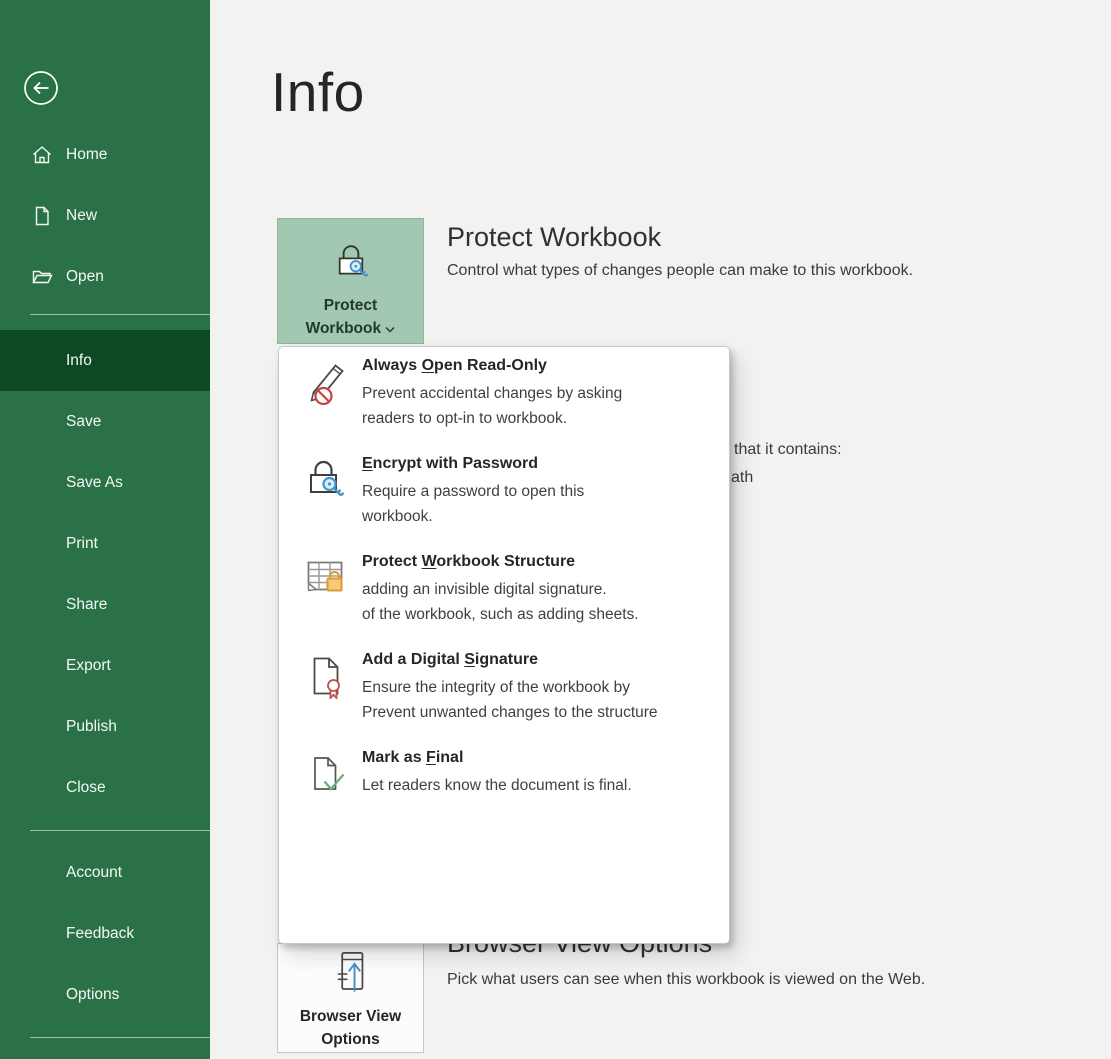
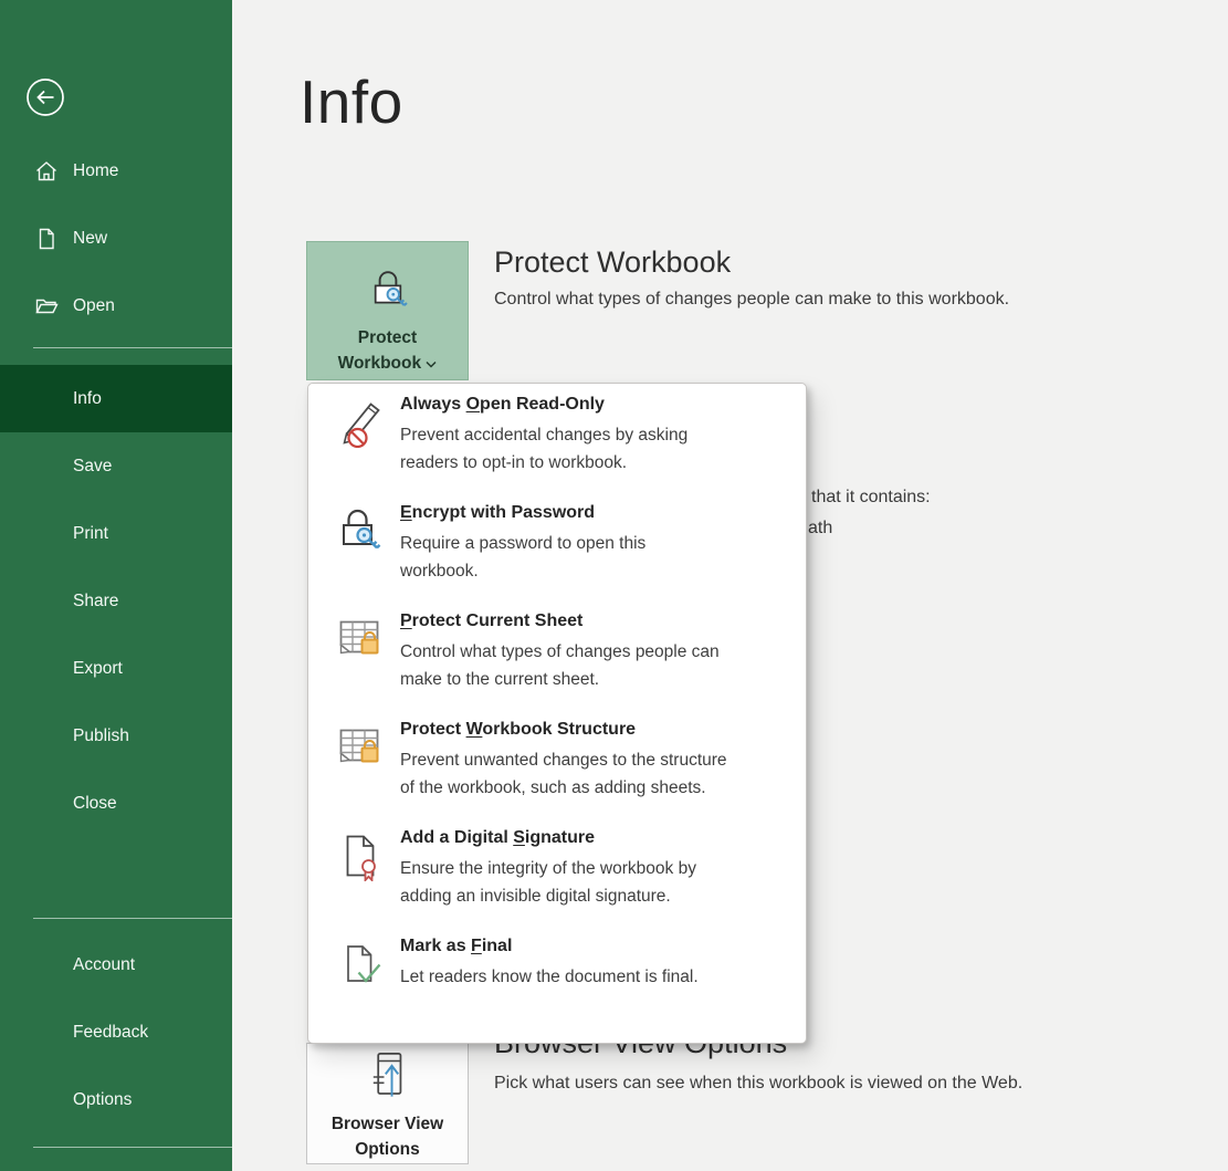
  Home
  New
  Open
  Info
  Save
- Save As
  Print
  Share
  Export
  Publish
  Close
  Account
  Feedback
  Options
  Info
  Protect
  Workbook
  Protect Workbook
  Control what types of changes people can make to this workbook.
  that it contains:
  ath
  Pick what users can see when this workbook is viewed on the Web.
  Browser View
  Options
  Always Open Read-Only
  Prevent accidental changes by asking
  readers to opt-in to workbook.
  Encrypt with Password
  Require a password to open this
  workbook.
+ Protect Current Sheet
+ Control what types of changes people can
+ make to the current sheet.
  Protect Workbook Structure
- adding an invisible digital signature.
+ Prevent unwanted changes to the structure
  of the workbook, such as adding sheets.
  Add a Digital Signature
  Ensure the integrity of the workbook by
- Prevent unwanted changes to the structure
+ adding an invisible digital signature.
  Mark as Final
  Let readers know the document is final.
